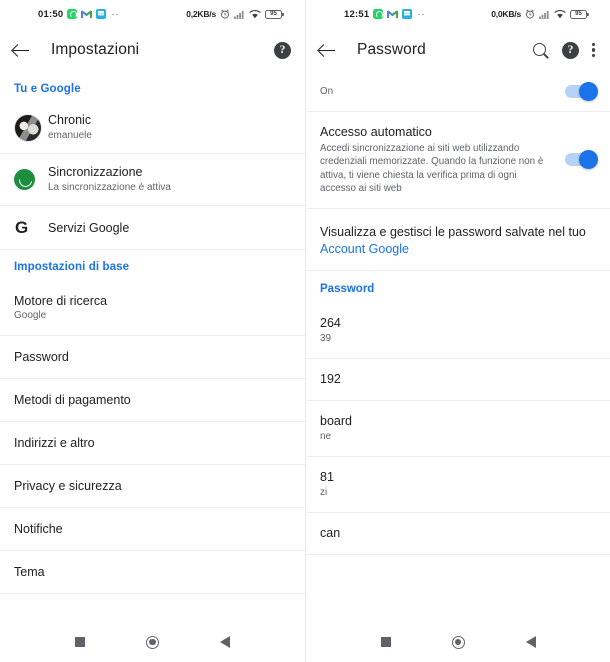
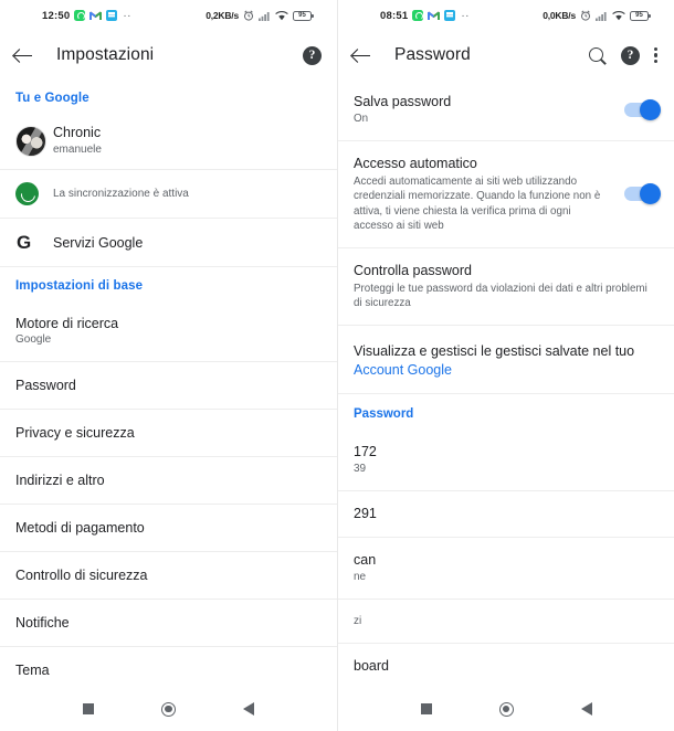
- 01:50
+ 12:50
  ··
  0,2KB/s
  Impostazioni
  ?
  Tu e Google
  Chronic
  emanuele
- Sincronizzazione
  La sincronizzazione è attiva
  G
  Servizi Google
  Impostazioni di base
  Motore di ricerca
  Google
  Password
- Metodi di pagamento
+ Privacy e sicurezza
  Indirizzi e altro
- Privacy e sicurezza
+ Metodi di pagamento
+ Controllo di sicurezza
  Notifiche
  Tema
- 12:51
+ 08:51
  ··
  0,0KB/s
  Password
  ?
+ Salva password
  On
  Accesso automatico
- Accedi sincronizzazione ai siti web utilizzando credenziali memorizzate. Quando la funzione non è attiva, ti viene chiesta la verifica prima di ogni accesso ai siti web
+ Accedi automaticamente ai siti web utilizzando credenziali memorizzate. Quando la funzione non è attiva, ti viene chiesta la verifica prima di ogni accesso ai siti web
+ Controlla password
+ Proteggi le tue password da violazioni dei dati e altri problemi di sicurezza
- Visualizza e gestisci le password salvate nel tuo
+ Visualizza e gestisci le gestisci salvate nel tuo
  Account Google
  Password
- 264
+ 172
  39
- 192
+ 291
- board
+ can
  ne
- 81
  zi
- can
+ board
